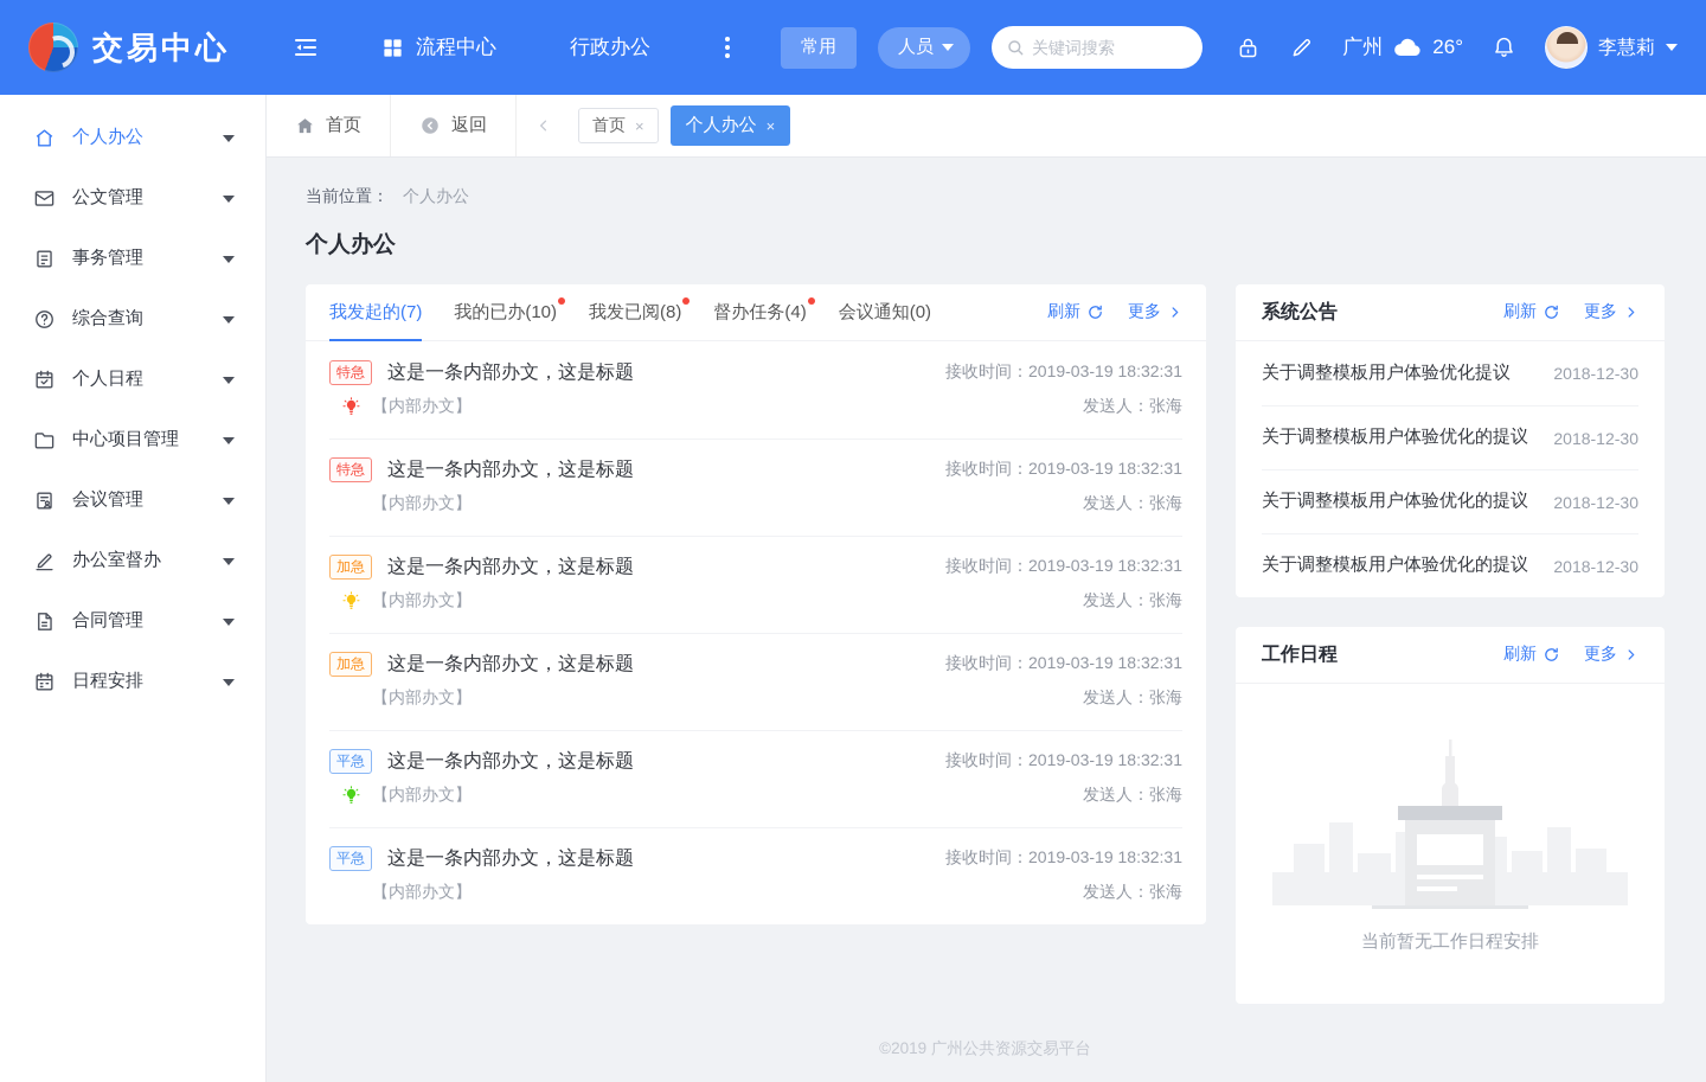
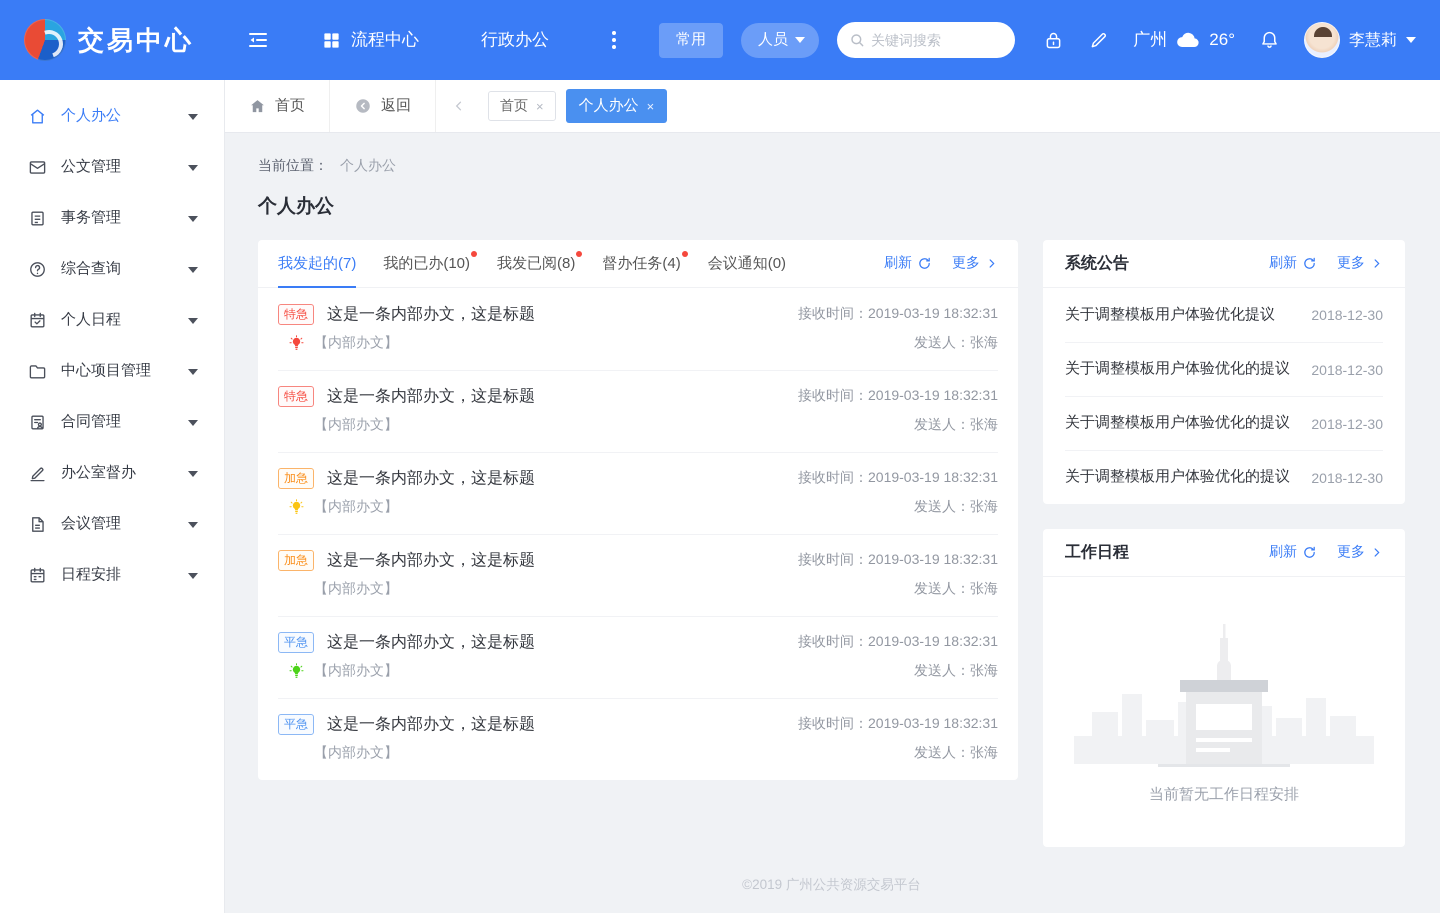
  交易中心
  流程中心
  行政办公
  常用
  人员
  关键词搜索
  广州
  26°
  李慧莉
  个人办公
  公文管理
  事务管理
  综合查询
  个人日程
  中心项目管理
- 会议管理
+ 合同管理
  办公室督办
- 合同管理
+ 会议管理
  日程安排
  首页
  返回
  首页
  ×
  个人办公
  ×
  当前位置：
  个人办公
  个人办公
  我发起的(7)
  我的已办(10)
  我发已阅(8)
  督办任务(4)
  会议通知(0)
  刷新
  更多
  特急
  这是一条内部办文，这是标题
  接收时间：2019-03-19 18:32:31
  【内部办文】
  发送人：张海
  特急
  这是一条内部办文，这是标题
  接收时间：2019-03-19 18:32:31
  【内部办文】
  发送人：张海
  加急
  这是一条内部办文，这是标题
  接收时间：2019-03-19 18:32:31
  【内部办文】
  发送人：张海
  加急
  这是一条内部办文，这是标题
  接收时间：2019-03-19 18:32:31
  【内部办文】
  发送人：张海
  平急
  这是一条内部办文，这是标题
  接收时间：2019-03-19 18:32:31
  【内部办文】
  发送人：张海
  平急
  这是一条内部办文，这是标题
  接收时间：2019-03-19 18:32:31
  【内部办文】
  发送人：张海
  系统公告
  刷新
  更多
  关于调整模板用户体验优化提议
  2018-12-30
  关于调整模板用户体验优化的提议
  2018-12-30
  关于调整模板用户体验优化的提议
  2018-12-30
  关于调整模板用户体验优化的提议
  2018-12-30
  工作日程
  刷新
  更多
  当前暂无工作日程安排
  ©2019 广州公共资源交易平台
